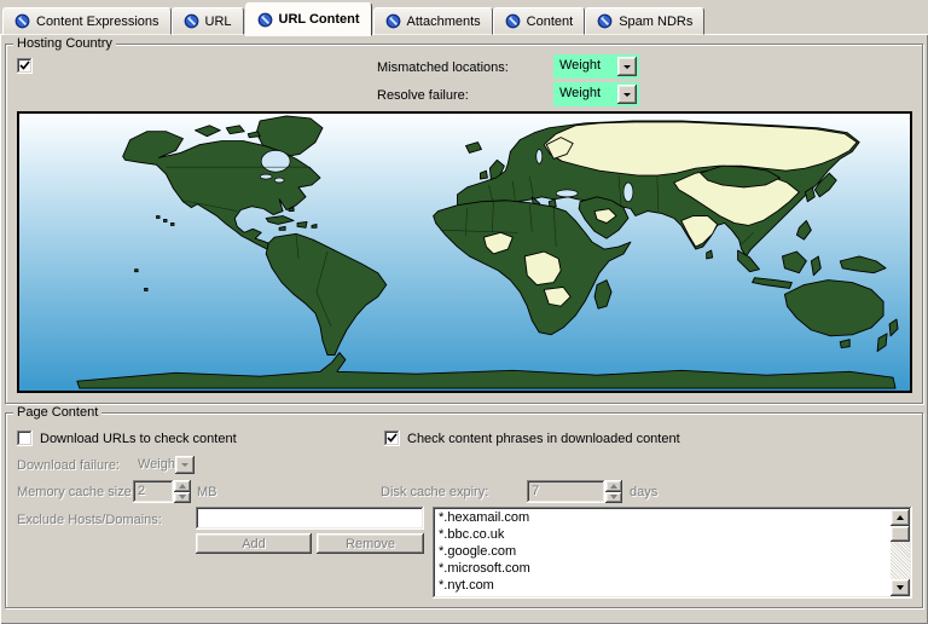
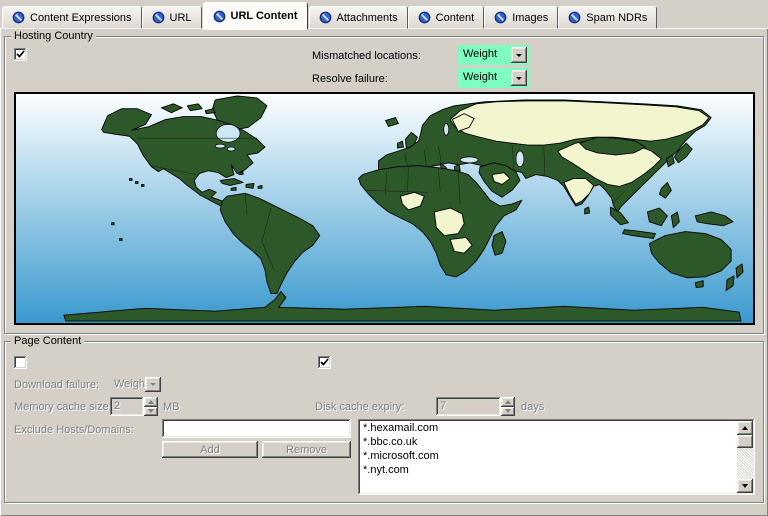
  Content Expressions
  URL
  URL Content
  Attachments
  Content
+ Images
  Spam NDRs
  Hosting Country
  Mismatched locations:
  Weight
  Resolve failure:
  Weight
  Page Content
- Download URLs to check content
- Check content phrases in downloaded content
  Download failure:
  Weigh
  Memory cache size
  2
  MB
  Disk cache expiry:
  7
  days
  Exclude Hosts/Domains:
  Add
  Remove
  *.hexamail.com
  *.bbc.co.uk
- *.google.com
  *.microsoft.com
  *.nyt.com
